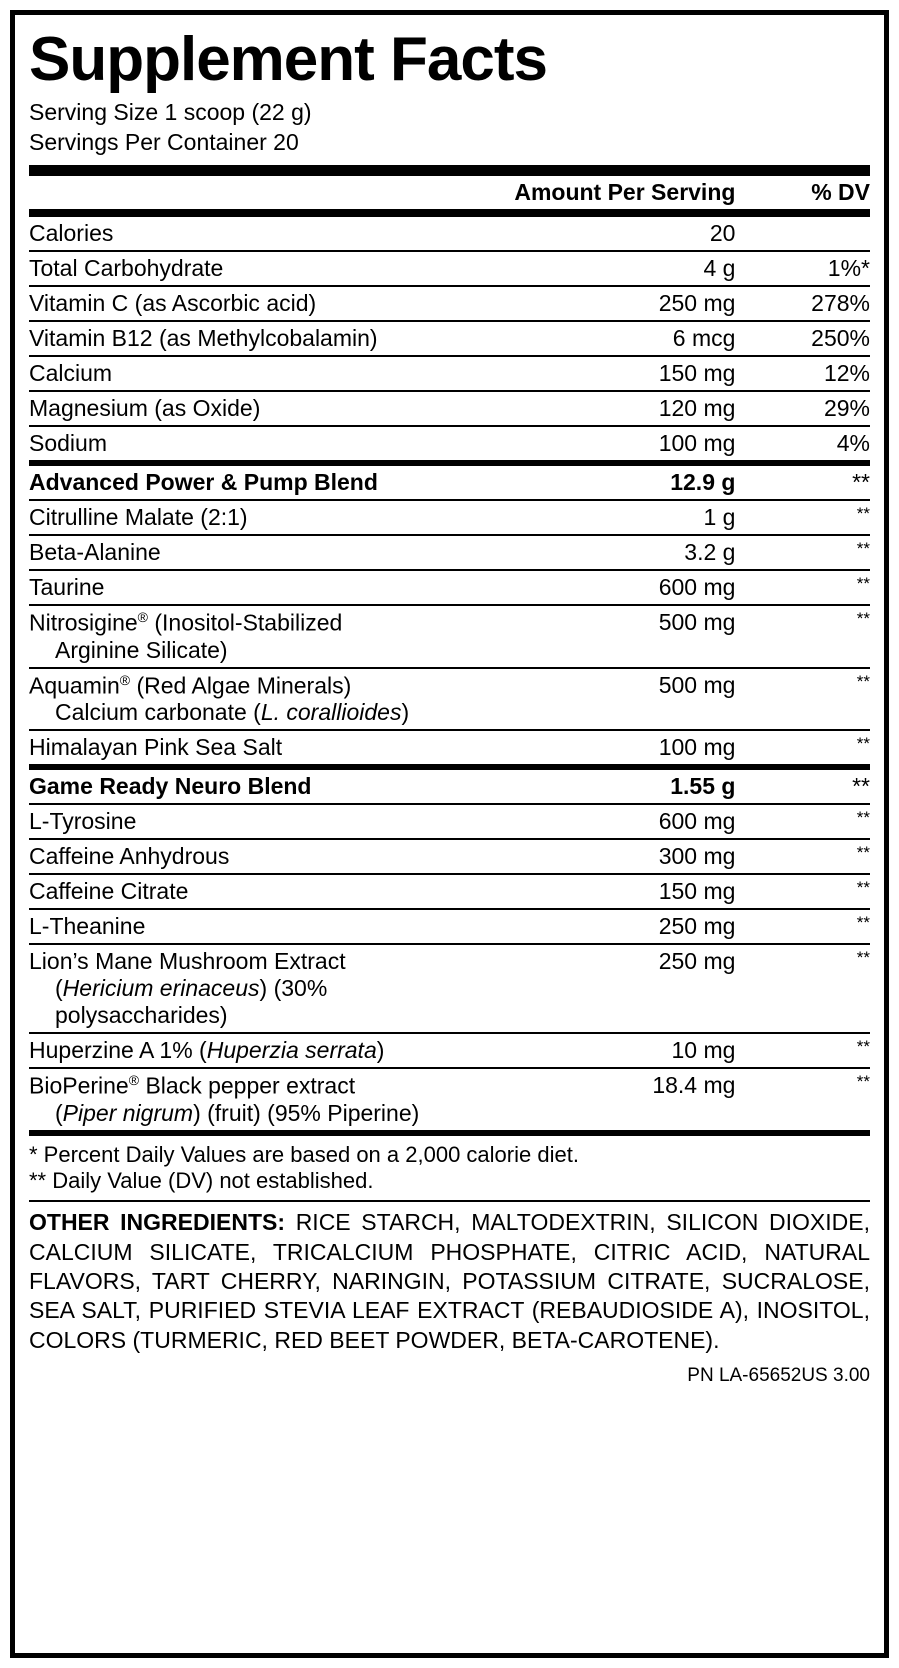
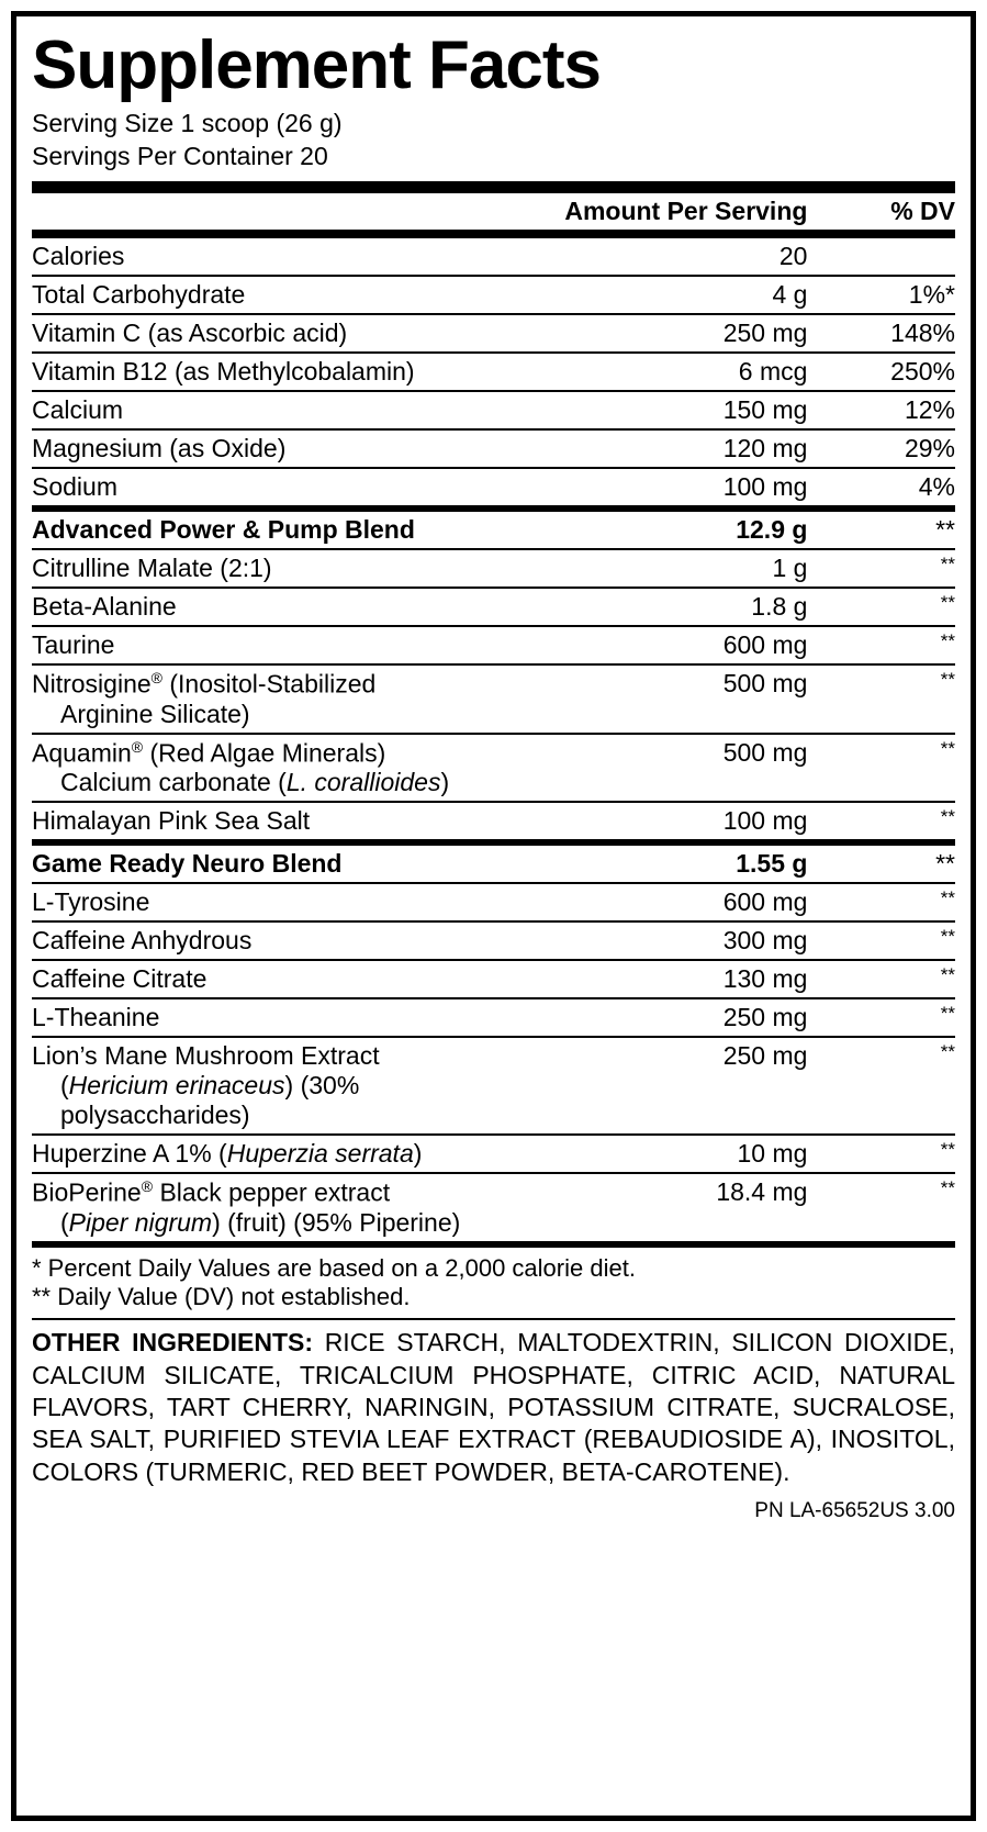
  Supplement Facts
- Serving Size 1 scoop (22 g)
+ Serving Size 1 scoop (26 g)
  Servings Per Container 20
  	Amount Per Serving	% DV
  Calories	20
  Total Carbohydrate	4 g	1%*
- Vitamin C (as Ascorbic acid)	250 mg	278%
+ Vitamin C (as Ascorbic acid)	250 mg	148%
  Vitamin B12 (as Methylcobalamin)	6 mcg	250%
  Calcium	150 mg	12%
  Magnesium (as Oxide)	120 mg	29%
  Sodium	100 mg	4%
  Advanced Power & Pump Blend	12.9 g	**
  Citrulline Malate (2:1)	1 g	**
- Beta-Alanine	3.2 g	**
+ Beta-Alanine	1.8 g	**
  Taurine	600 mg	**
  Nitrosigine® (Inositol-StabilizedArginine Silicate)	500 mg	**
  Aquamin® (Red Algae Minerals)Calcium carbonate (L. corallioides)	500 mg	**
  Himalayan Pink Sea Salt	100 mg	**
  Game Ready Neuro Blend	1.55 g	**
  L-Tyrosine	600 mg	**
  Caffeine Anhydrous	300 mg	**
- Caffeine Citrate	150 mg	**
+ Caffeine Citrate	130 mg	**
  L-Theanine	250 mg	**
  Lion’s Mane Mushroom Extract(Hericium erinaceus) (30% polysaccharides)	250 mg	**
  Huperzine A 1% (Huperzia serrata)	10 mg	**
  BioPerine® Black pepper extract(Piper nigrum) (fruit) (95% Piperine)	18.4 mg	**
  * Percent Daily Values are based on a 2,000 calorie diet.
  ** Daily Value (DV) not established.
  OTHER INGREDIENTS: RICE STARCH, MALTODEXTRIN, SILICON DIOXIDE, CALCIUM SILICATE, TRICALCIUM PHOSPHATE, CITRIC ACID, NATURAL FLAVORS, TART CHERRY, NARINGIN, POTASSIUM CITRATE, SUCRALOSE, SEA SALT, PURIFIED STEVIA LEAF EXTRACT (REBAUDIOSIDE A), INOSITOL, COLORS (TURMERIC, RED BEET POWDER, BETA-CAROTENE).
  PN LA-65652US 3.00
